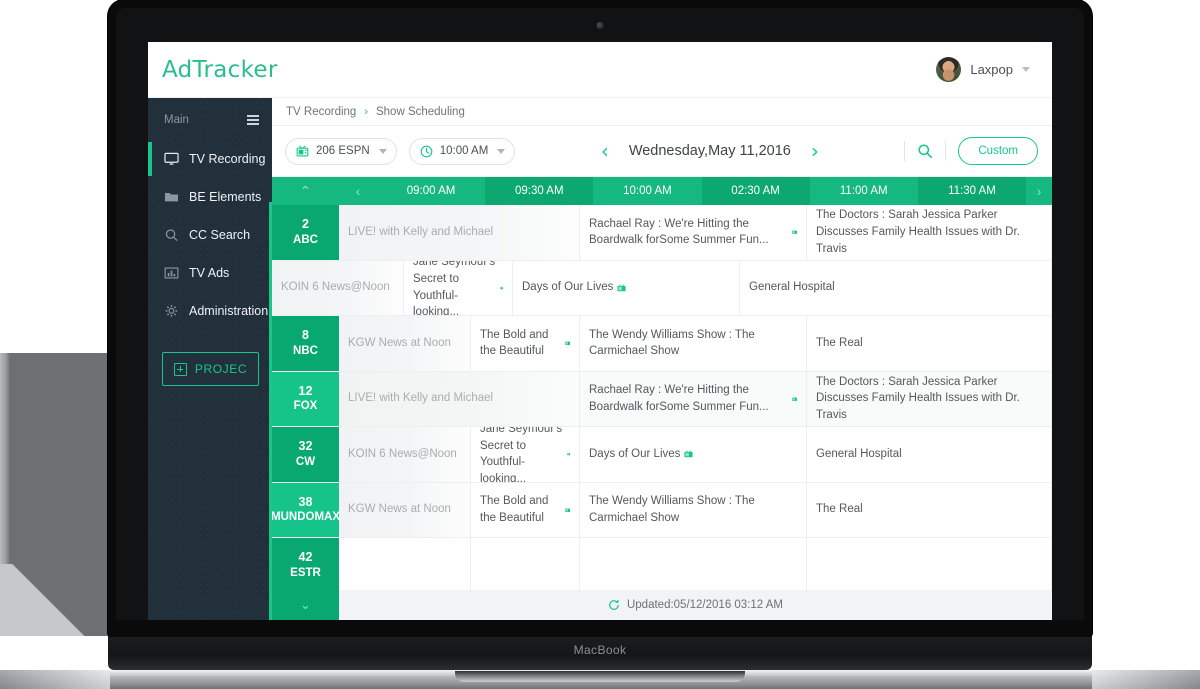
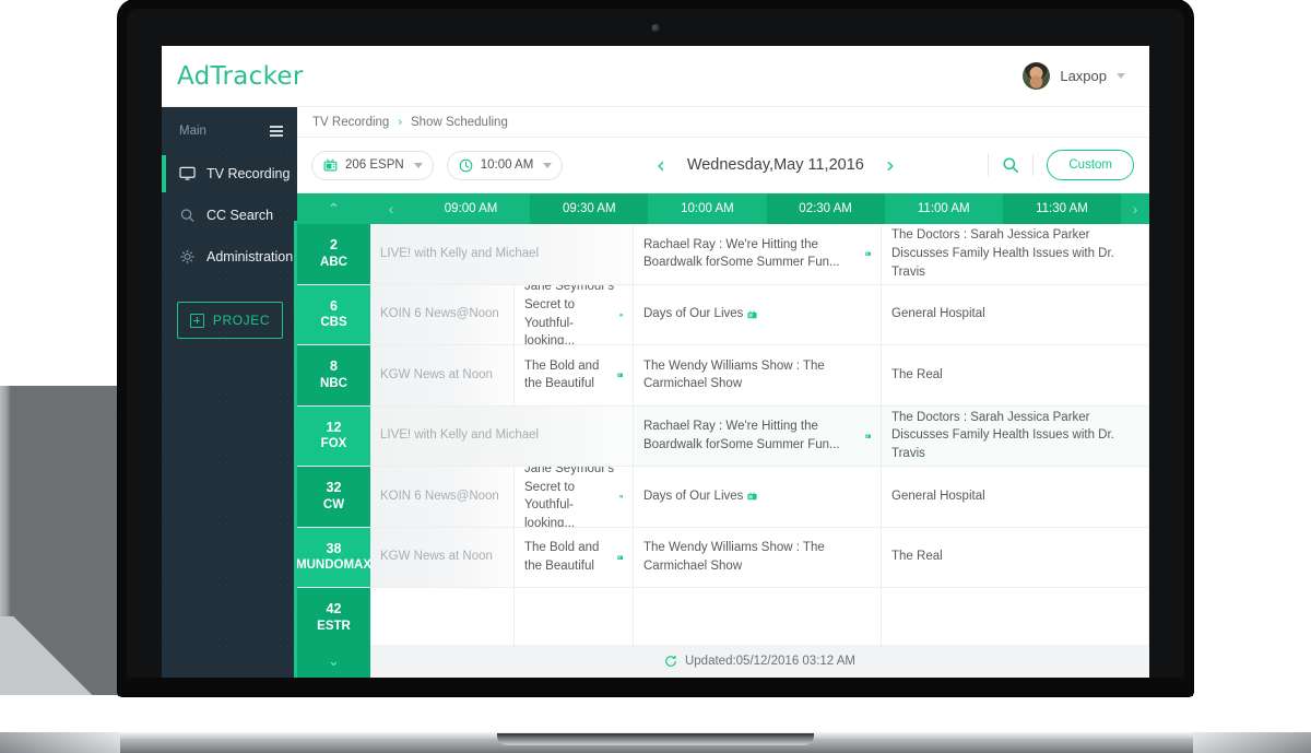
  AdTracker
  Laxpop
  Main
  TV Recording
- BE Elements
  CC Search
- TV Ads
  Administration
  PROJEC
  TV Recording
  ›
  Show Scheduling
  206 ESPN
  10:00 AM
  ‹
  Wednesday,May 11,2016
  ›
  Custom
  ⌃
  ‹
  09:00 AM
  09:30 AM
  10:00 AM
  02:30 AM
  11:00 AM
  11:30 AM
  ›
  2
  ABC
  LIVE! with Kelly and Michael
  Rachael Ray : We're Hitting the Boardwalk forSome Summer Fun...
  The Doctors : Sarah Jessica Parker Discusses Family Health Issues with Dr. Travis
+ 6
+ CBS
  KOIN 6 News@Noon
  Jane Seymour's Secret to Youthful-looking...
  Days of Our Lives
  General Hospital
  8
  NBC
  KGW News at Noon
  The Bold and the Beautiful
  The Wendy Williams Show : The Carmichael Show
  The Real
  12
  FOX
  LIVE! with Kelly and Michael
  Rachael Ray : We're Hitting the Boardwalk forSome Summer Fun...
  The Doctors : Sarah Jessica Parker Discusses Family Health Issues with Dr. Travis
  32
  CW
  KOIN 6 News@Noon
  Jane Seymour's Secret to Youthful-looking...
  Days of Our Lives
  General Hospital
  38
  MUNDOMAX
  KGW News at Noon
  The Bold and the Beautiful
  The Wendy Williams Show : The Carmichael Show
  The Real
  42
  ESTR
  ⌄
  Updated:05/12/2016 03:12 AM
- MacBook
